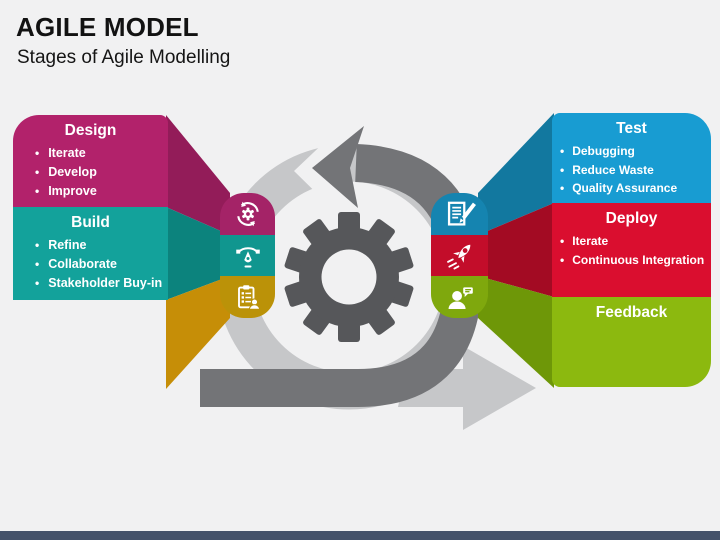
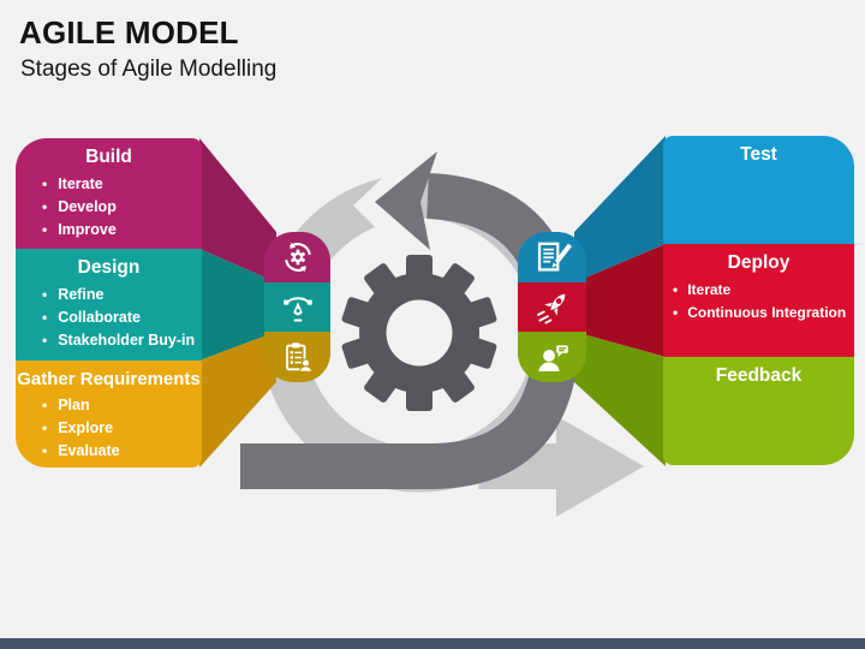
  AGILE MODEL
  Stages of Agile Modelling
- Design
+ Build
  Iterate
  Develop
  Improve
- Build
+ Design
  Refine
  Collaborate
  Stakeholder Buy-in
+ Gather Requirements
+ Plan
+ Explore
+ Evaluate
  Test
- Debugging
- Reduce Waste
- Quality Assurance
  Deploy
  Iterate
  Continuous Integration
  Feedback
